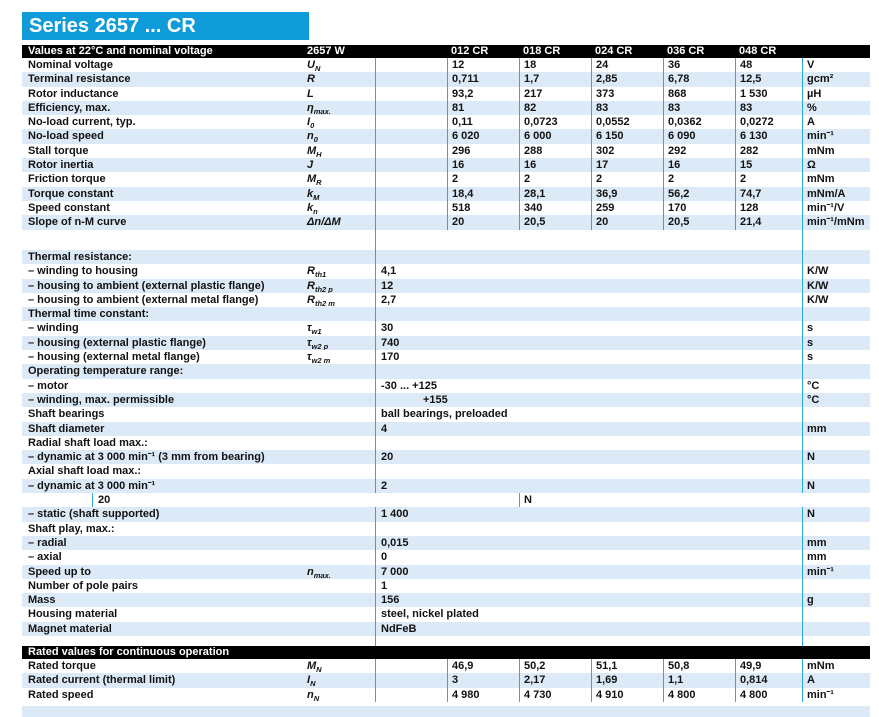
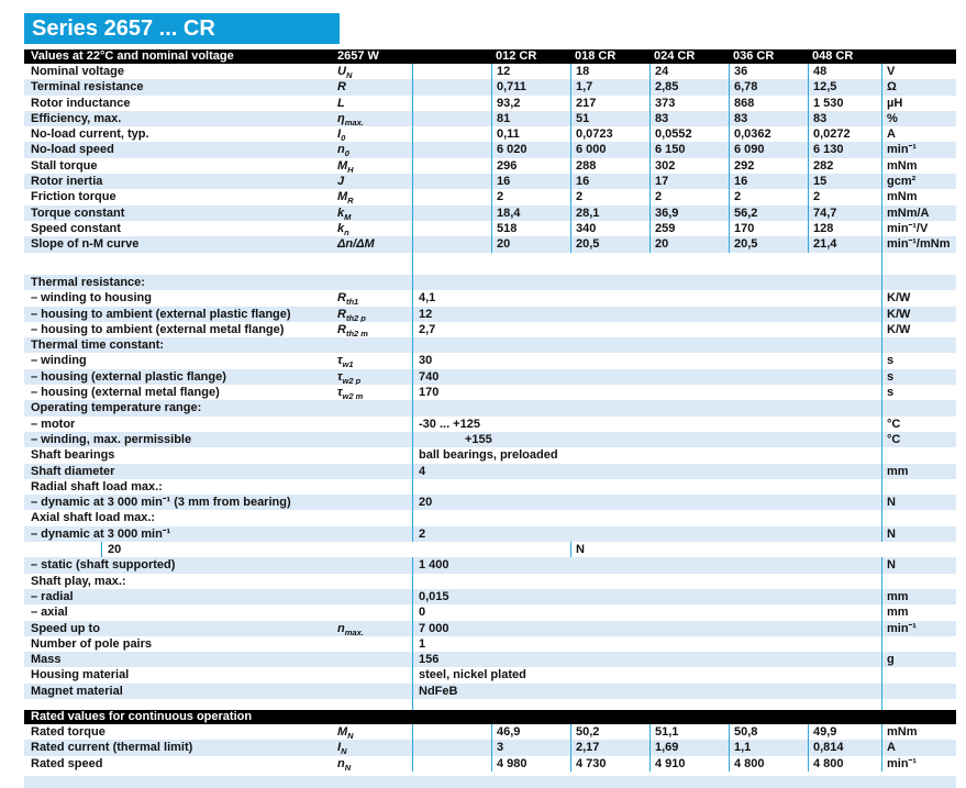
  Series 2657 ... CR
  Values at 22°C and nominal voltage
  2657 W
  012 CR
  018 CR
  024 CR
  036 CR
  048 CR
  Nominal voltage
  UN
  12
  18
  24
  36
  48
  V
  Terminal resistance
  R
  0,711
  1,7
  2,85
  6,78
  12,5
- gcm²
+ Ω
  Rotor inductance
  L
  93,2
  217
  373
  868
  1 530
  µH
  Efficiency, max.
  ηmax.
  81
- 82
+ 51
  83
  83
  83
  %
  No-load current, typ.
  I0
  0,11
  0,0723
  0,0552
  0,0362
  0,0272
  A
  No-load speed
  n0
  6 020
  6 000
  6 150
  6 090
  6 130
  min⁻¹
  Stall torque
  MH
  296
  288
  302
  292
  282
  mNm
  Rotor inertia
  J
  16
  16
  17
  16
  15
- Ω
+ gcm²
  Friction torque
  MR
  2
  2
  2
  2
  2
  mNm
  Torque constant
  kM
  18,4
  28,1
  36,9
  56,2
  74,7
  mNm/A
  Speed constant
  kn
  518
  340
  259
  170
  128
  min⁻¹/V
  Slope of n-M curve
  Δn/ΔM
  20
  20,5
  20
  20,5
  21,4
  min⁻¹/mNm
  Thermal resistance:
  – winding to housing
  Rth1
  4,1
  K/W
  – housing to ambient (external plastic flange)
  Rth2 p
  12
  K/W
  – housing to ambient (external metal flange)
  Rth2 m
  2,7
  K/W
  Thermal time constant:
  – winding
  τw1
  30
  s
  – housing (external plastic flange)
  τw2 p
  740
  s
  – housing (external metal flange)
  τw2 m
  170
  s
  Operating temperature range:
  – motor
  -30 ... +125
  °C
  – winding, max. permissible
  +155
  °C
  Shaft bearings
  ball bearings, preloaded
  Shaft diameter
  4
  mm
  Radial shaft load max.:
  – dynamic at 3 000 min⁻¹ (3 mm from bearing)
  20
  N
  Axial shaft load max.:
  – dynamic at 3 000 min⁻¹
  2
  N
  20
  N
  – static (shaft supported)
  1 400
  N
  Shaft play, max.:
  – radial
  0,015
  mm
  – axial
  0
  mm
  Speed up to
  nmax.
  7 000
  min⁻¹
  Number of pole pairs
  1
  Mass
  156
  g
  Housing material
  steel, nickel plated
  Magnet material
  NdFeB
  Rated values for continuous operation
  Rated torque
  MN
  46,9
  50,2
  51,1
  50,8
  49,9
  mNm
  Rated current (thermal limit)
  IN
  3
  2,17
  1,69
  1,1
  0,814
  A
  Rated speed
  nN
  4 980
  4 730
  4 910
  4 800
  4 800
  min⁻¹
